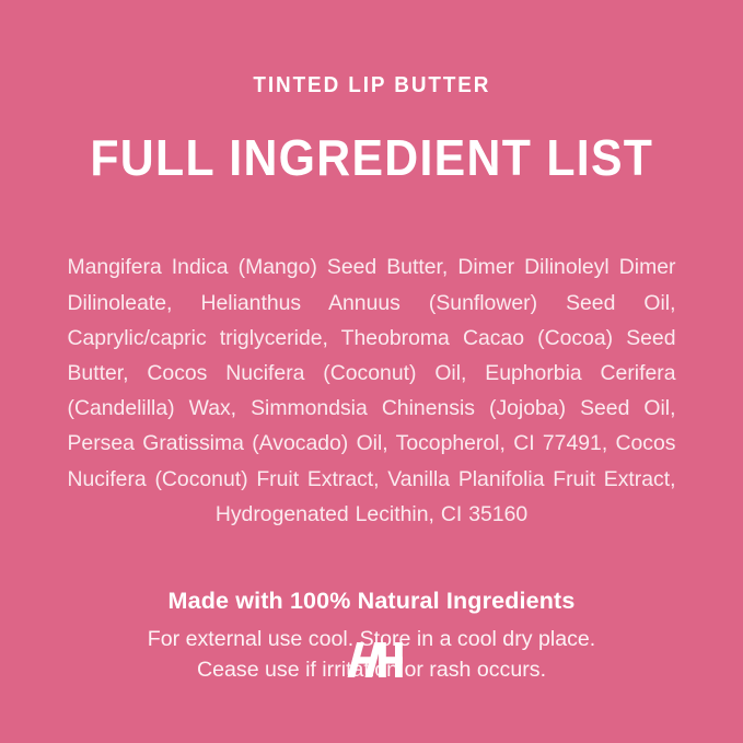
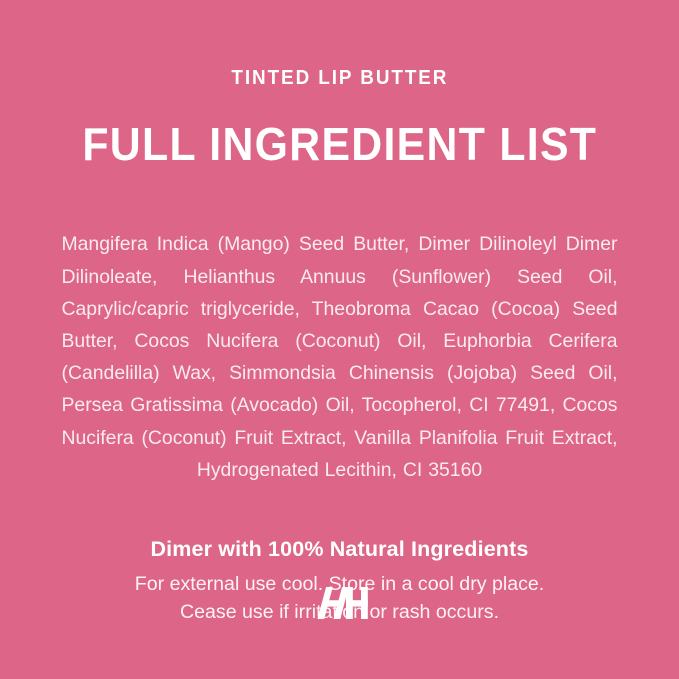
  TINTED LIP BUTTER
  FULL INGREDIENT LIST
  Mangifera Indica (Mango) Seed Butter, Dimer Dilinoleyl Dimer Dilinoleate, Helianthus Annuus (Sunflower) Seed Oil, Caprylic/capric triglyceride, Theobroma Cacao (Cocoa) Seed Butter, Cocos Nucifera (Coconut) Oil, Euphorbia Cerifera (Candelilla) Wax, Simmondsia Chinensis (Jojoba) Seed Oil, Persea Gratissima (Avocado) Oil, Tocopherol, CI 77491, Cocos Nucifera (Coconut) Fruit Extract, Vanilla Planifolia Fruit Extract, Hydrogenated Lecithin, CI 35160
- Made with 100% Natural Ingredients
+ Dimer with 100% Natural Ingredients
  For external use cool. Store in a cool dry place.
  Cease use if irritan or rash occurs.
